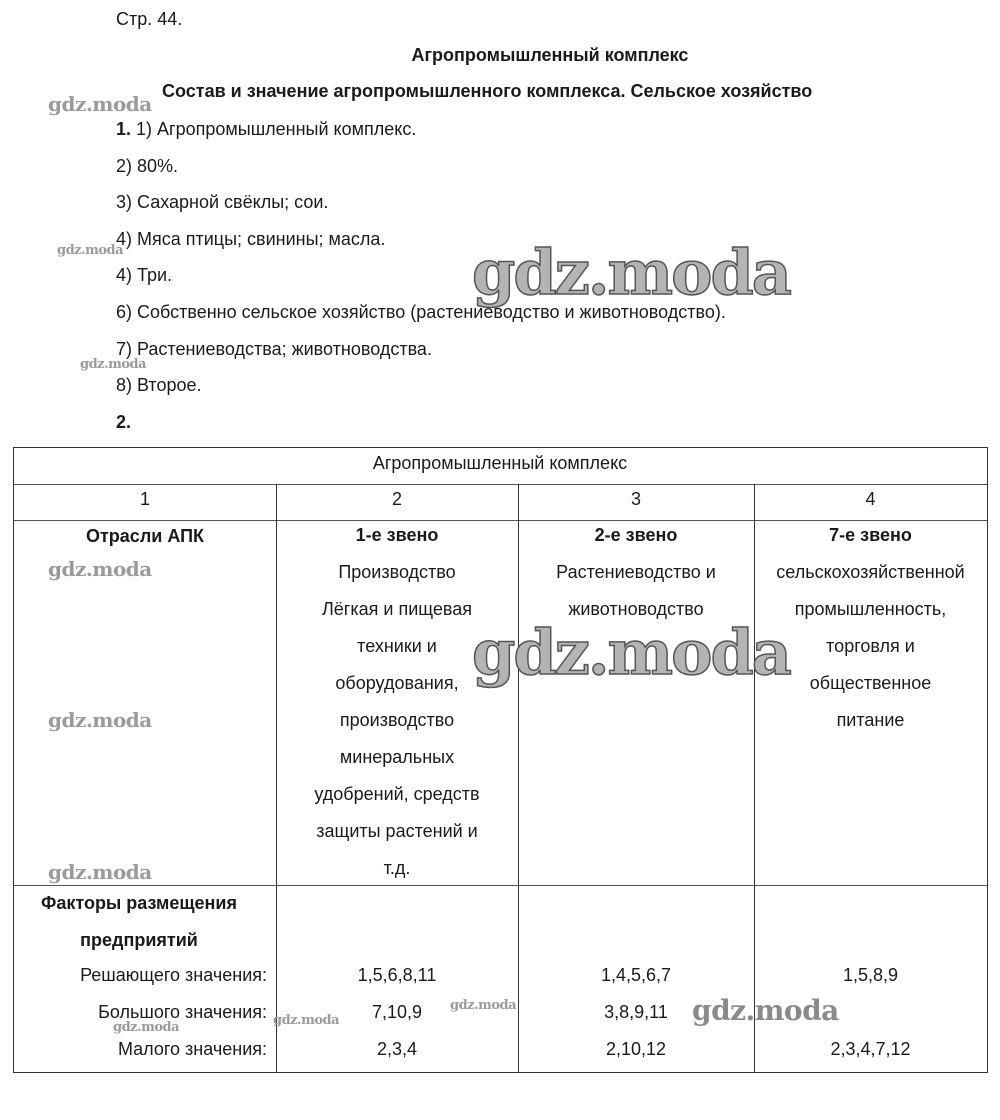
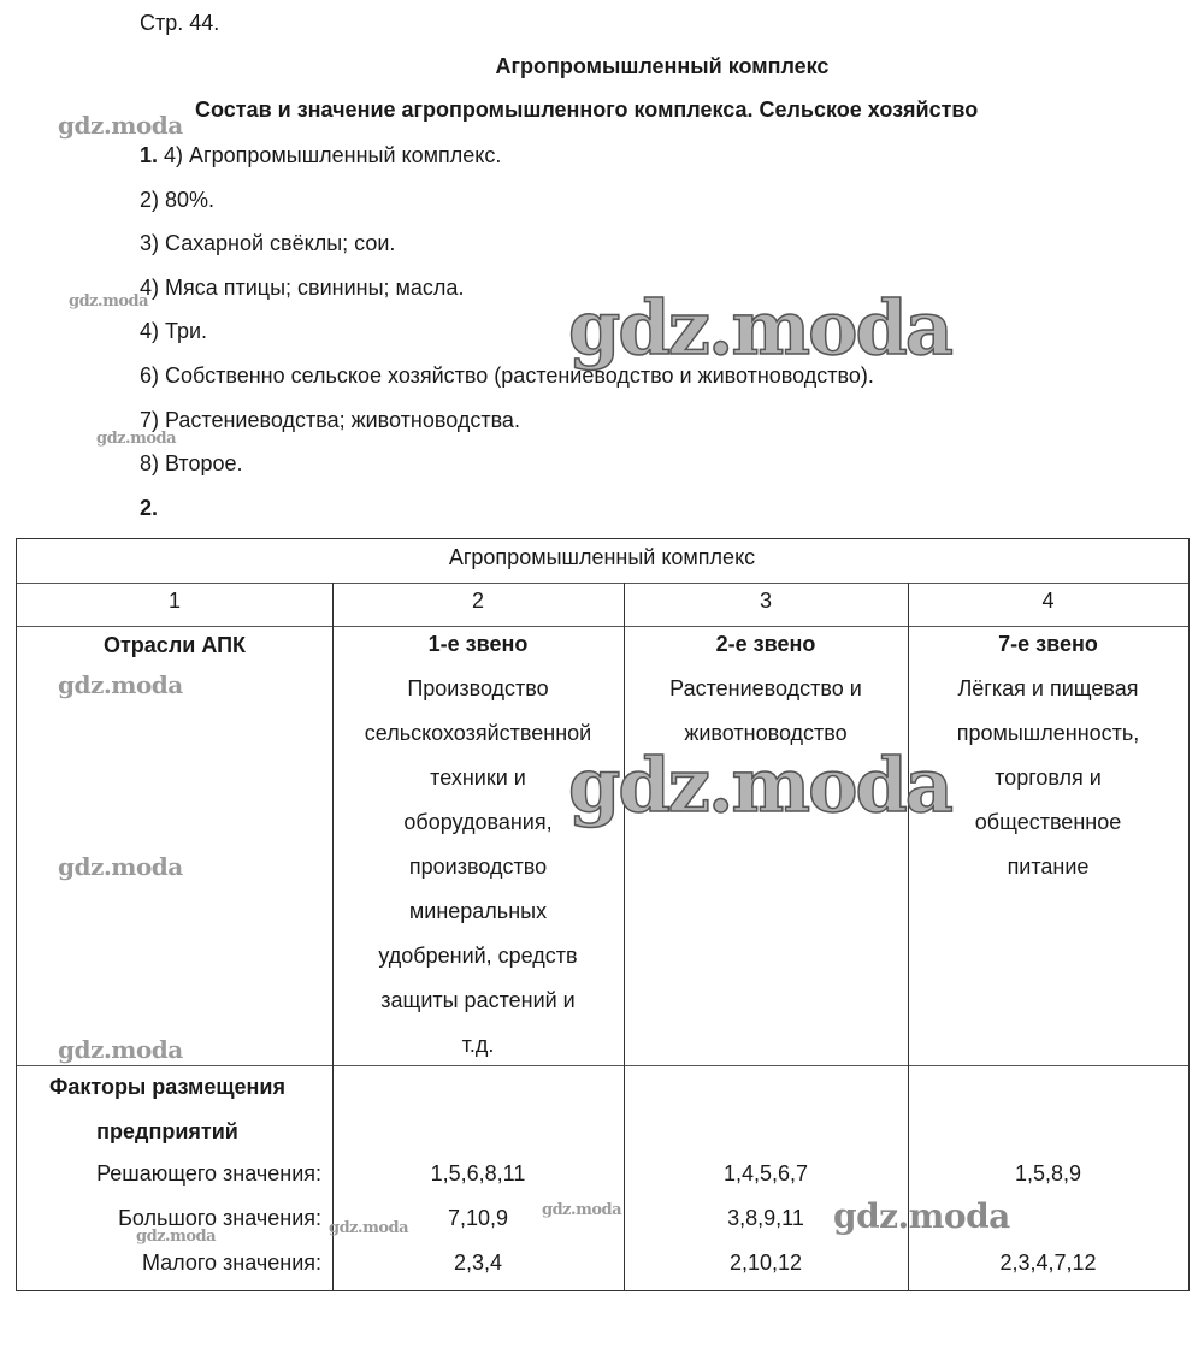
  Стр. 44.
  Агропромышленный комплекс
  Состав и значение агропромышленного комплекса. Сельское хозяйство
- 1. 1) Агропромышленный комплекс.
+ 1. 4) Агропромышленный комплекс.
  2) 80%.
  3) Сахарной свёклы; сои.
  4) Мяса птицы; свинины; масла.
  4) Три.
  6) Собственно сельское хозяйство (растениеводство и животноводство).
  7) Растениеводства; животноводства.
  8) Второе.
  2.
  Агропромышленный комплекс
  1
  2
  3
  4
  Отрасли АПК
  1-е звено
  Производство
- Лёгкая и пищевая
+ сельскохозяйственной
  техники и
  оборудования,
  производство
  минеральных
  удобрений, средств
  защиты растений и
  т.д.
  2-е звено
  Растениеводство и
  животноводство
  7-е звено
- сельскохозяйственной
+ Лёгкая и пищевая
  промышленность,
  торговля и
  общественное
  питание
  Факторы размещения
  предприятий
  Решающего значения:
  Большого значения:
  Малого значения:
  1,5,6,8,11
  1,4,5,6,7
  1,5,8,9
  7,10,9
  3,8,9,11
  2,3,4
  2,10,12
  2,3,4,7,12
  gdz.moda
  gdz.moda
  gdz.moda
  gdz.moda
  gdz.moda
  gdz.moda
  gdz.moda
  gdz.moda
  gdz.moda
  gdz.moda
  gdz.moda
  gdz.moda
